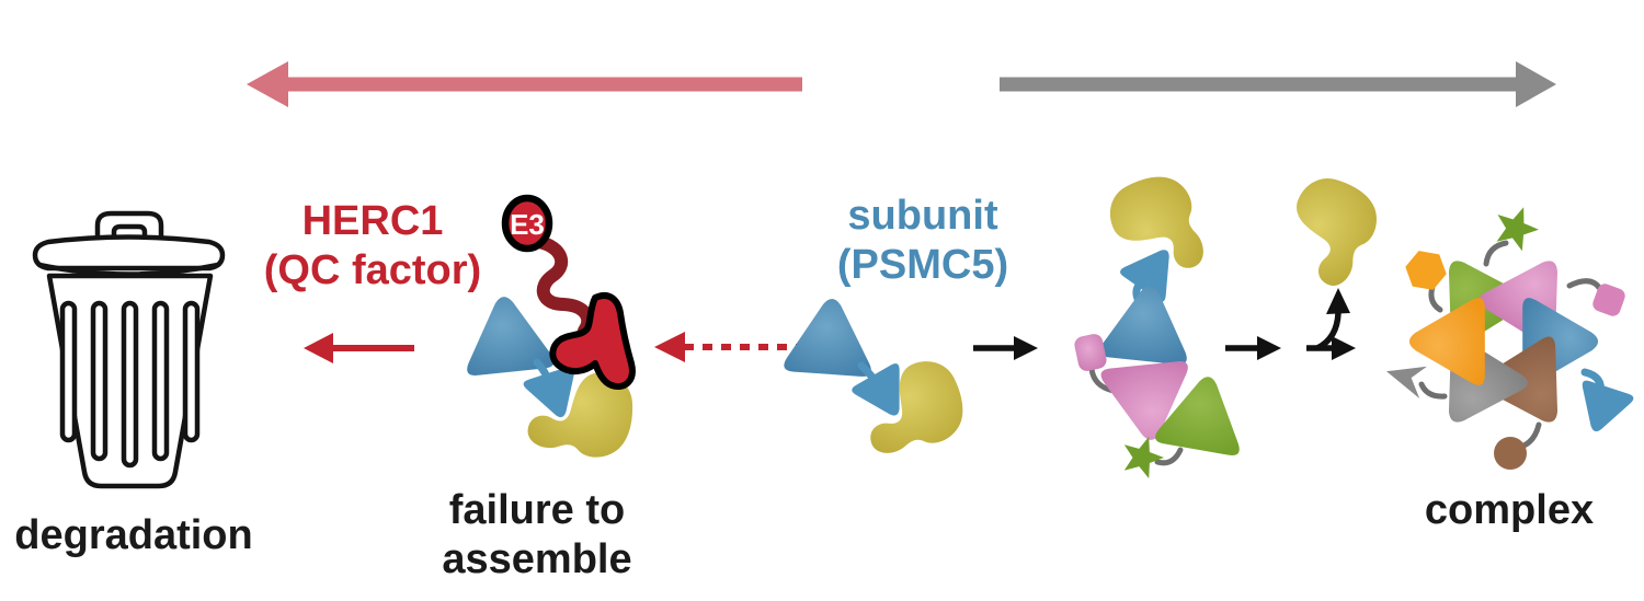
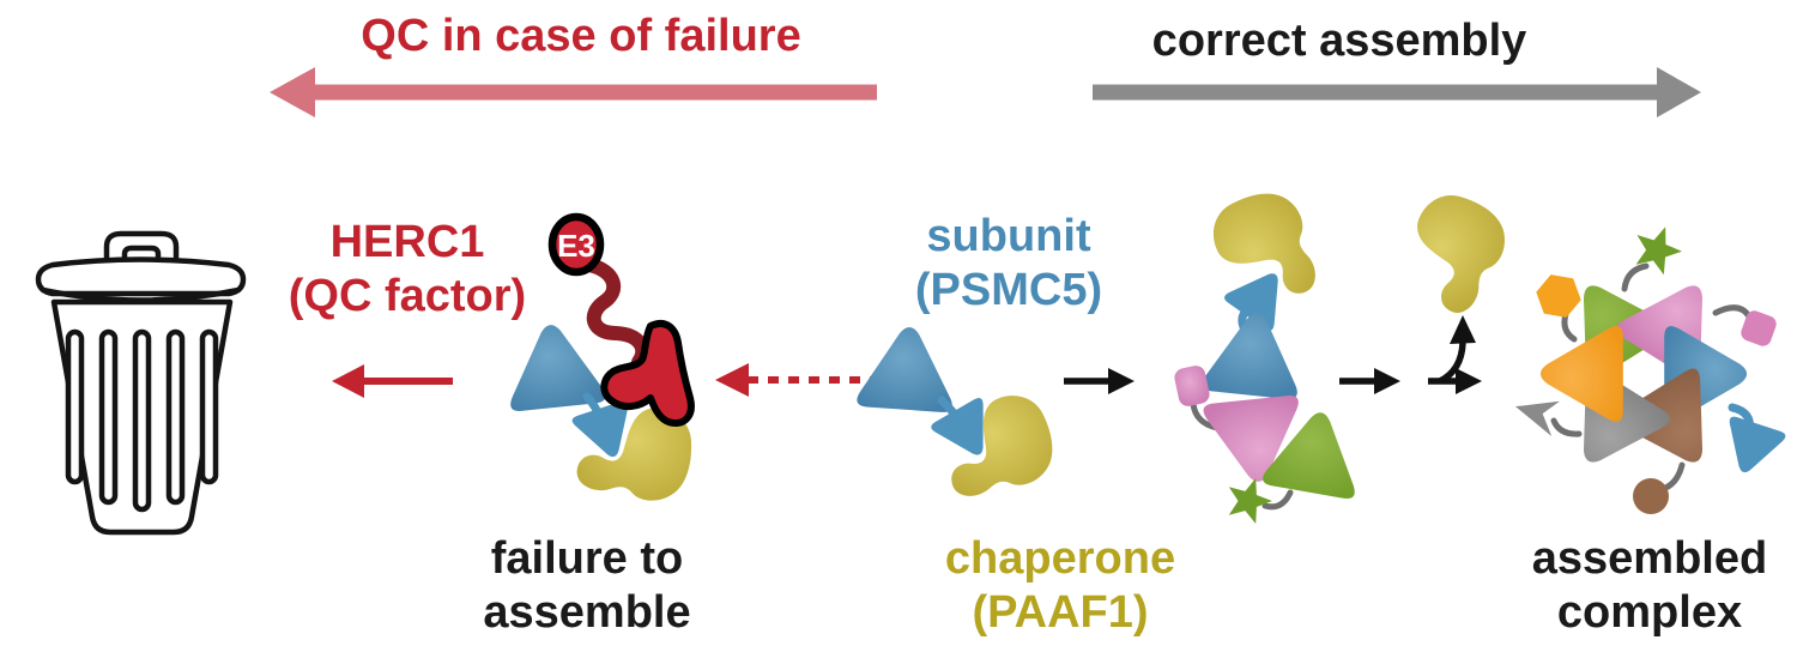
+ QC in case of failure
+ correct assembly
  HERC1
  (QC factor)
  E3
  subunit
  (PSMC5)
- degradation
  failure to
  assemble
+ chaperone
+ (PAAF1)
+ assembled
  complex
